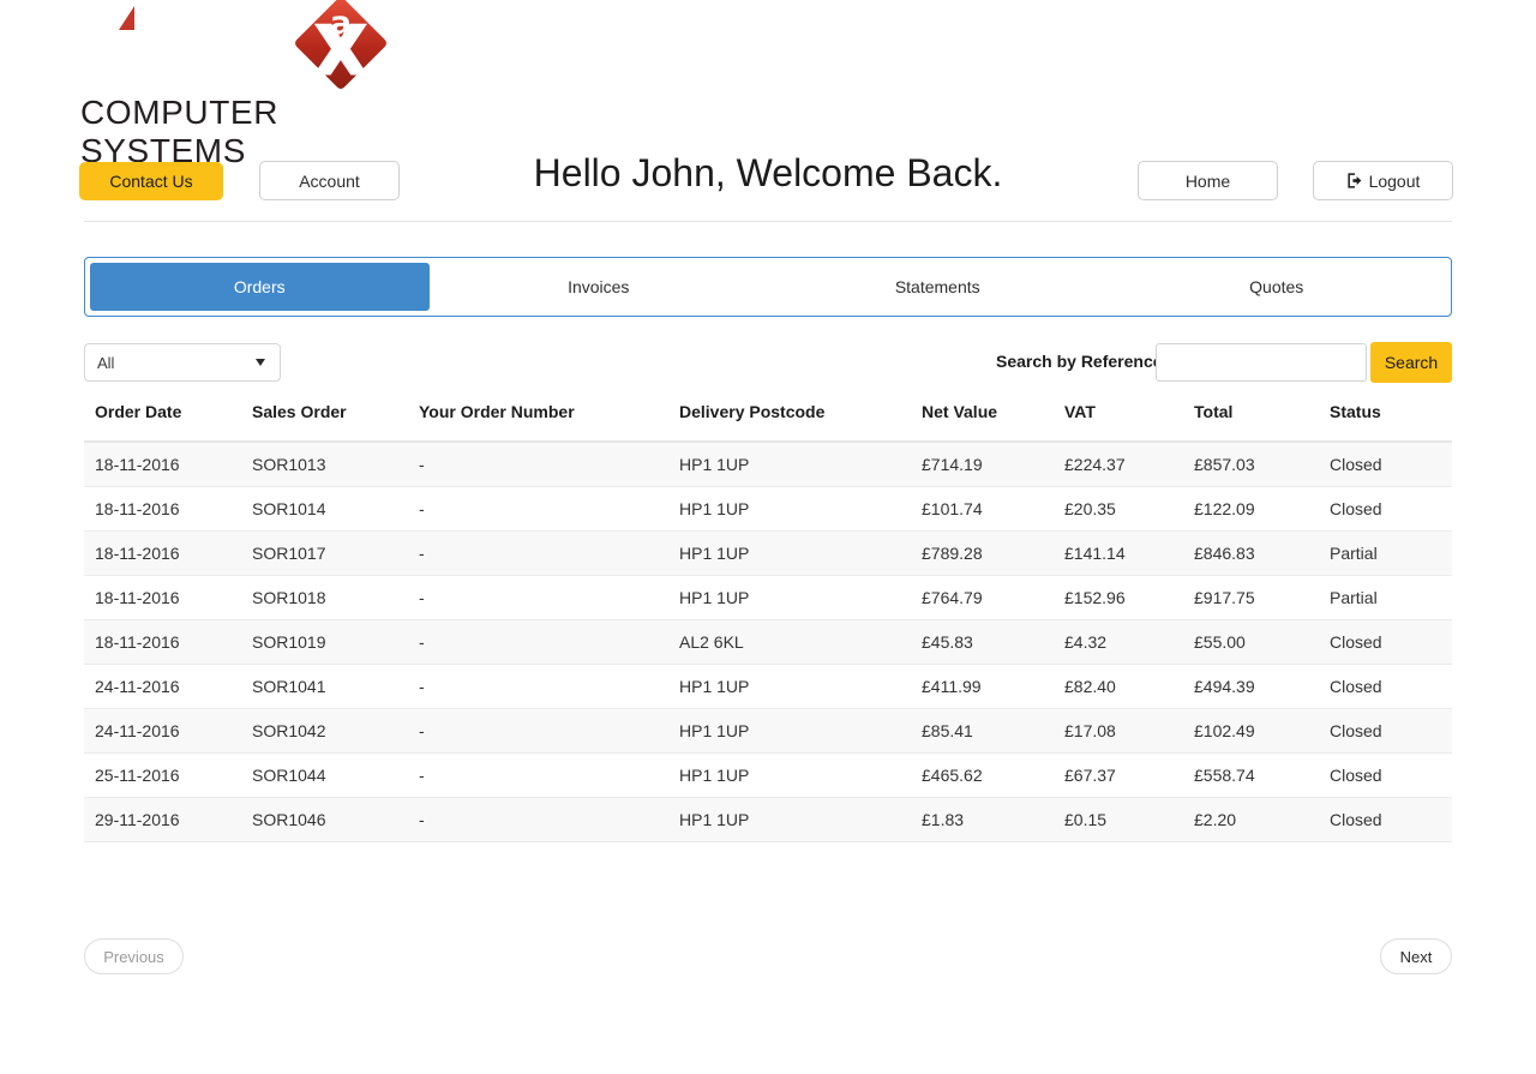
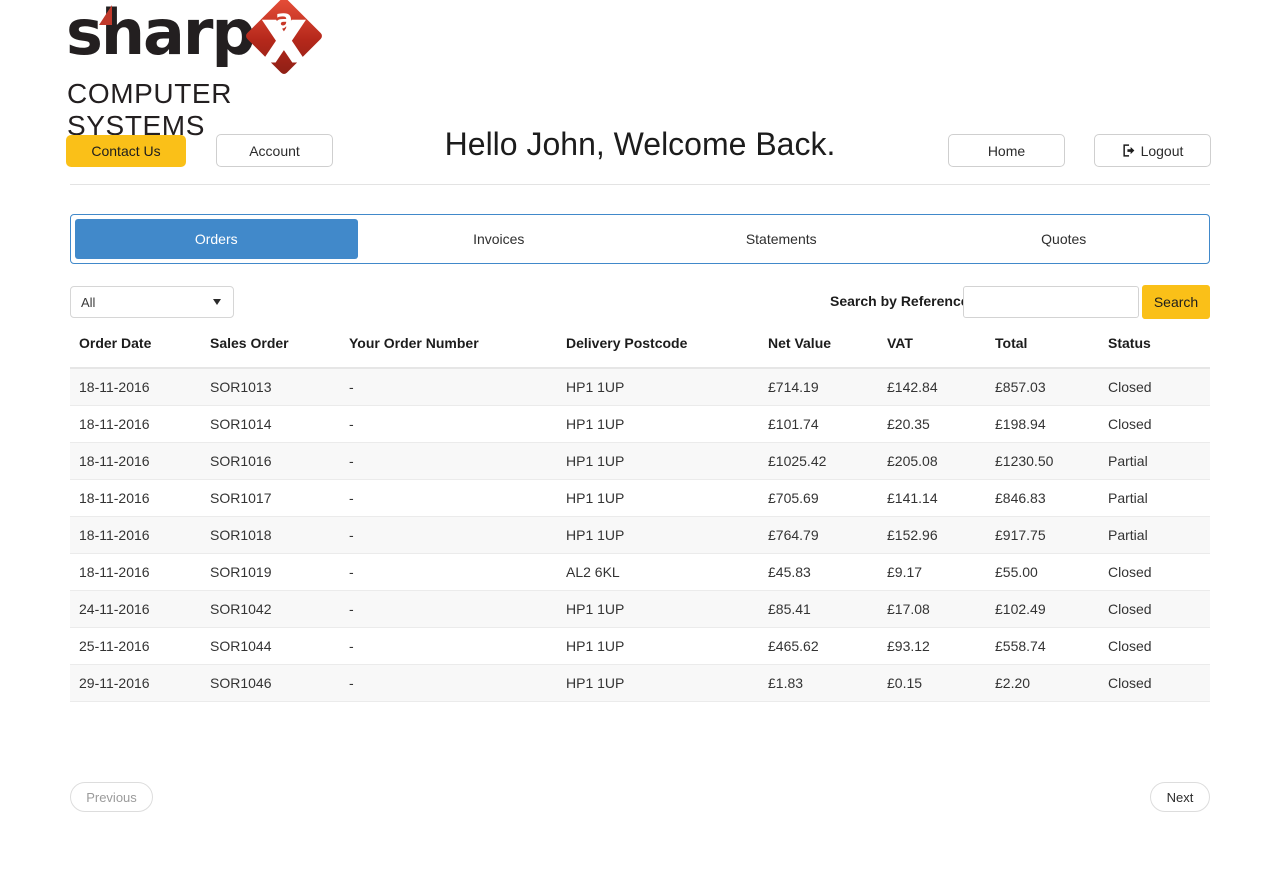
+ sharp
  a
  X
  COMPUTER SYSTEMS
  Contact Us
  Account
  Hello John, Welcome Back.
  Home
  Logout
  Orders
  Invoices
  Statements
  Quotes
  All
  Search by Referenc
  Search
  Order Date	Sales Order	Your Order Number	Delivery Postcode	Net Value	VAT	Total	Status
- 18-11-2016	SOR1013	-	HP1 1UP	£714.19	£224.37	£857.03	Closed
+ 18-11-2016	SOR1013	-	HP1 1UP	£714.19	£142.84	£857.03	Closed
- 18-11-2016	SOR1014	-	HP1 1UP	£101.74	£20.35	£122.09	Closed
+ 18-11-2016	SOR1014	-	HP1 1UP	£101.74	£20.35	£198.94	Closed
+ 18-11-2016	SOR1016	-	HP1 1UP	£1025.42	£205.08	£1230.50	Partial
- 18-11-2016	SOR1017	-	HP1 1UP	£789.28	£141.14	£846.83	Partial
+ 18-11-2016	SOR1017	-	HP1 1UP	£705.69	£141.14	£846.83	Partial
  18-11-2016	SOR1018	-	HP1 1UP	£764.79	£152.96	£917.75	Partial
- 18-11-2016	SOR1019	-	AL2 6KL	£45.83	£4.32	£55.00	Closed
+ 18-11-2016	SOR1019	-	AL2 6KL	£45.83	£9.17	£55.00	Closed
- 24-11-2016	SOR1041	-	HP1 1UP	£411.99	£82.40	£494.39	Closed
  24-11-2016	SOR1042	-	HP1 1UP	£85.41	£17.08	£102.49	Closed
- 25-11-2016	SOR1044	-	HP1 1UP	£465.62	£67.37	£558.74	Closed
+ 25-11-2016	SOR1044	-	HP1 1UP	£465.62	£93.12	£558.74	Closed
  29-11-2016	SOR1046	-	HP1 1UP	£1.83	£0.15	£2.20	Closed
  Previous
  Next
